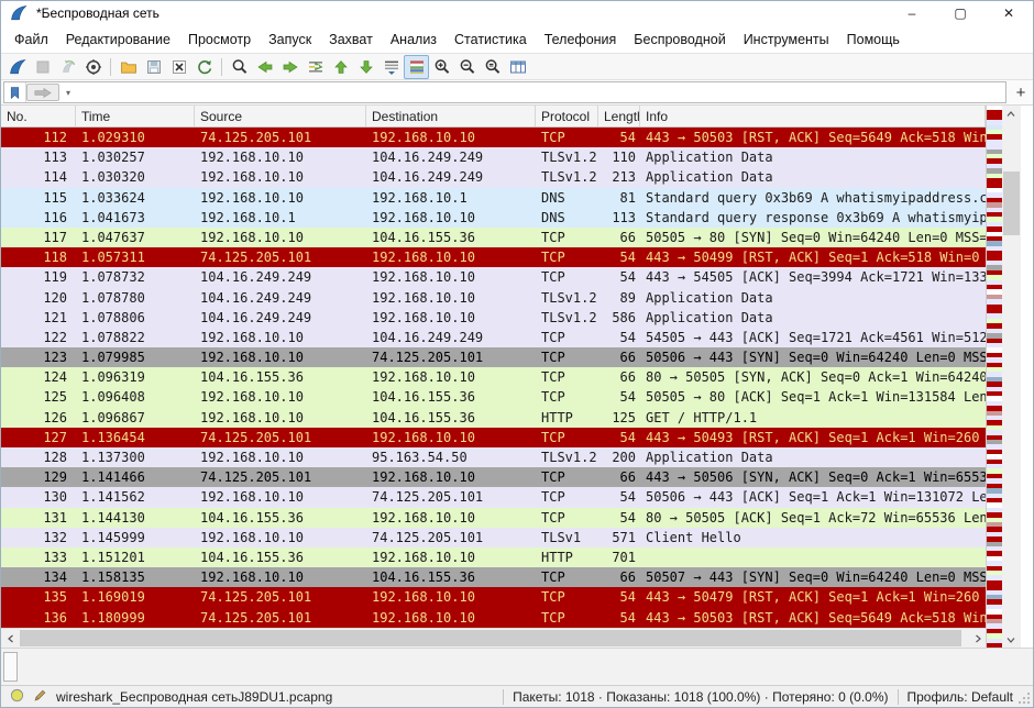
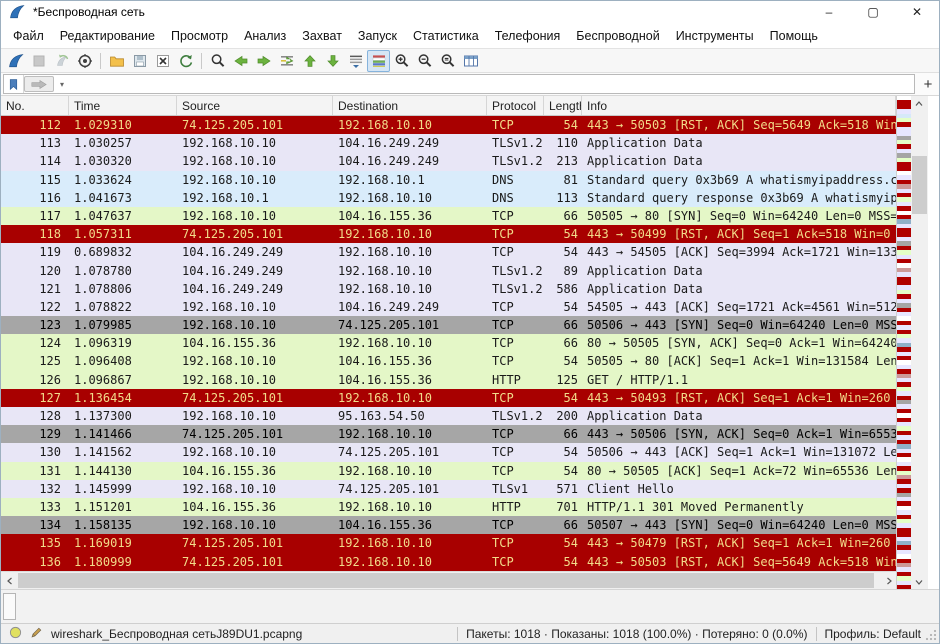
  *Беспроводная сеть
  –
  ▢
  ✕
  Файл
  Редактирование
  Просмотр
- Запуск
+ Анализ
  Захват
- Анализ
+ Запуск
  Статистика
  Телефония
  Беспроводной
  Инструменты
  Помощь
  ▾
  +
  No.
  Time
  Source
  Destination
  Protocol
  Lengt
  Info
  112
  1.029310
  74.125.205.101
  192.168.10.10
  TCP
  54
  443 → 50503 [RST, ACK] Seq=5649 Ack=518 Win
  113
  1.030257
  192.168.10.10
  104.16.249.249
  TLSv1.2
  110
  Application Data
  114
  1.030320
  192.168.10.10
  104.16.249.249
  TLSv1.2
  213
  Application Data
  115
  1.033624
  192.168.10.10
  192.168.10.1
  DNS
  81
  Standard query 0x3b69 A whatismyipaddress.c
  116
  1.041673
  192.168.10.1
  192.168.10.10
  DNS
  113
  Standard query response 0x3b69 A whatismyip
  117
  1.047637
  192.168.10.10
  104.16.155.36
  TCP
  66
  118
  1.057311
  74.125.205.101
  192.168.10.10
  TCP
  54
  443 → 50499 [RST, ACK] Seq=1 Ack=518 Win=0
  119
- 1.078732
+ 0.689832
  104.16.249.249
  192.168.10.10
  TCP
  54
  443 → 54505 [ACK] Seq=3994 Ack=1721 Win=133
  120
  1.078780
  104.16.249.249
  192.168.10.10
  TLSv1.2
  89
  Application Data
  121
  1.078806
  104.16.249.249
  192.168.10.10
  TLSv1.2
  586
  Application Data
  122
  1.078822
  192.168.10.10
  104.16.249.249
  TCP
  54
  54505 → 443 [ACK] Seq=1721 Ack=4561 Win=512
  123
  1.079985
  192.168.10.10
  74.125.205.101
  TCP
  66
  124
  1.096319
  104.16.155.36
  192.168.10.10
  TCP
  66
  80 → 50505 [SYN, ACK] Seq=0 Ack=1 Win=64240
  125
  1.096408
  192.168.10.10
  104.16.155.36
  TCP
  54
  50505 → 80 [ACK] Seq=1 Ack=1 Win=131584 Len
  126
  1.096867
  192.168.10.10
  104.16.155.36
  HTTP
  125
  GET / HTTP/1.1
  127
  1.136454
  74.125.205.101
  192.168.10.10
  TCP
  54
  443 → 50493 [RST, ACK] Seq=1 Ack=1 Win=260
  128
  1.137300
  192.168.10.10
  95.163.54.50
  TLSv1.2
  200
  Application Data
  129
  1.141466
  74.125.205.101
  192.168.10.10
  TCP
  66
  443 → 50506 [SYN, ACK] Seq=0 Ack=1 Win=6553
  130
  1.141562
  192.168.10.10
  74.125.205.101
  TCP
  54
  50506 → 443 [ACK] Seq=1 Ack=1 Win=131072 Le
  131
  1.144130
  104.16.155.36
  192.168.10.10
  TCP
  54
  80 → 50505 [ACK] Seq=1 Ack=72 Win=65536 Len
  132
  1.145999
  192.168.10.10
  74.125.205.101
  TLSv1
  571
  Client Hello
  133
  1.151201
  104.16.155.36
  192.168.10.10
  HTTP
  701
+ HTTP/1.1 301 Moved Permanently
  134
  1.158135
  192.168.10.10
  104.16.155.36
  TCP
  66
  135
  1.169019
  74.125.205.101
  192.168.10.10
  TCP
  54
  443 → 50479 [RST, ACK] Seq=1 Ack=1 Win=260
  136
  1.180999
  74.125.205.101
  192.168.10.10
  TCP
  54
  443 → 50503 [RST, ACK] Seq=5649 Ack=518 Win
  wireshark_Беспроводная сетьJ89DU1.pcapng
  Пакеты: 1018 · Показаны: 1018 (100.0%) · Потеряно: 0 (0.0%)
  Профиль: Default
